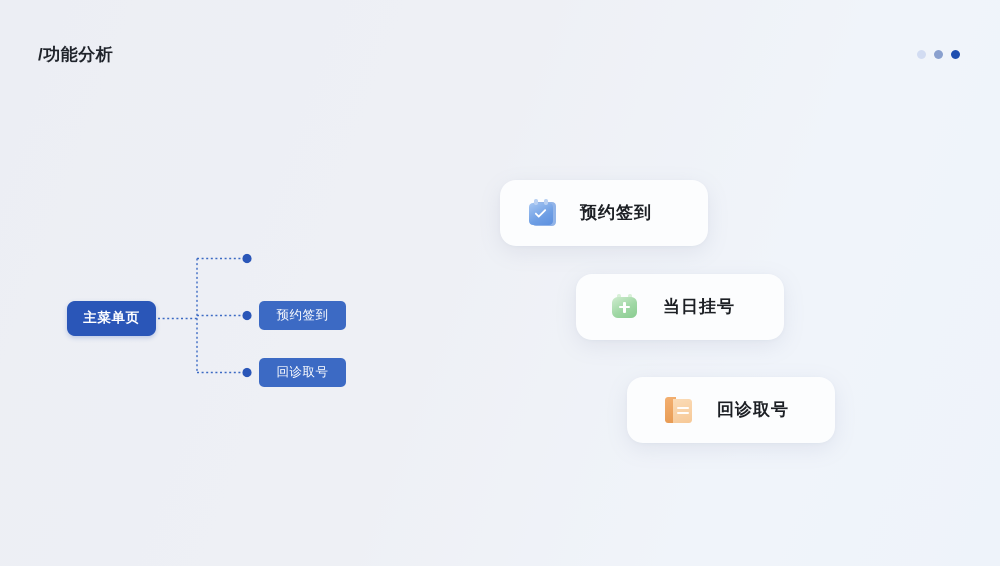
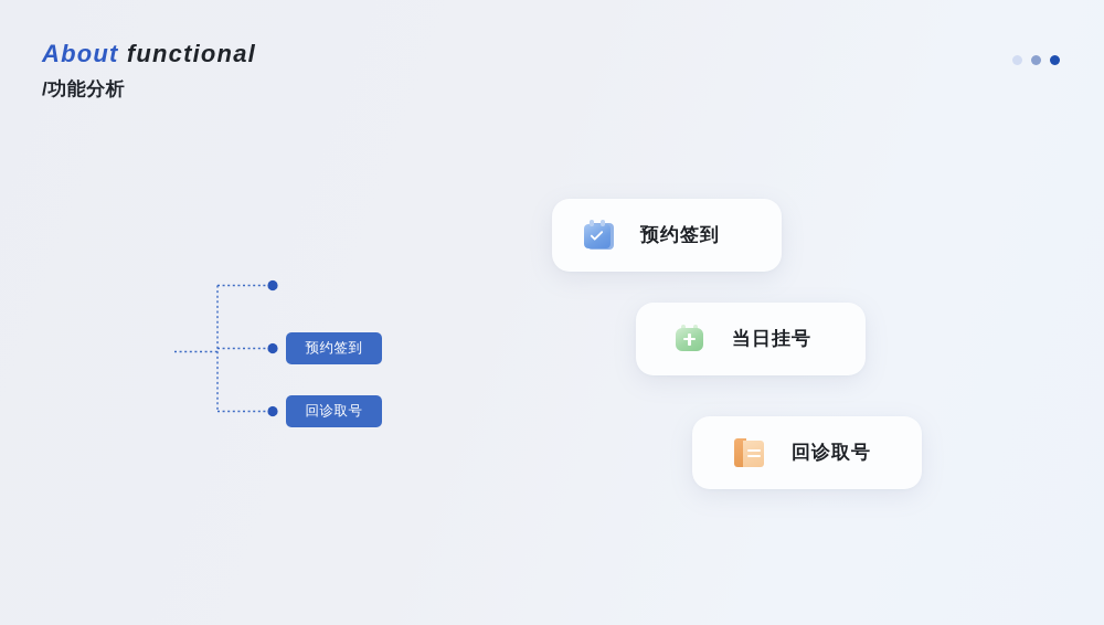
+ About functional
  /功能分析
- 主菜单页
  预约签到
  回诊取号
  预约签到
  当日挂号
  回诊取号
